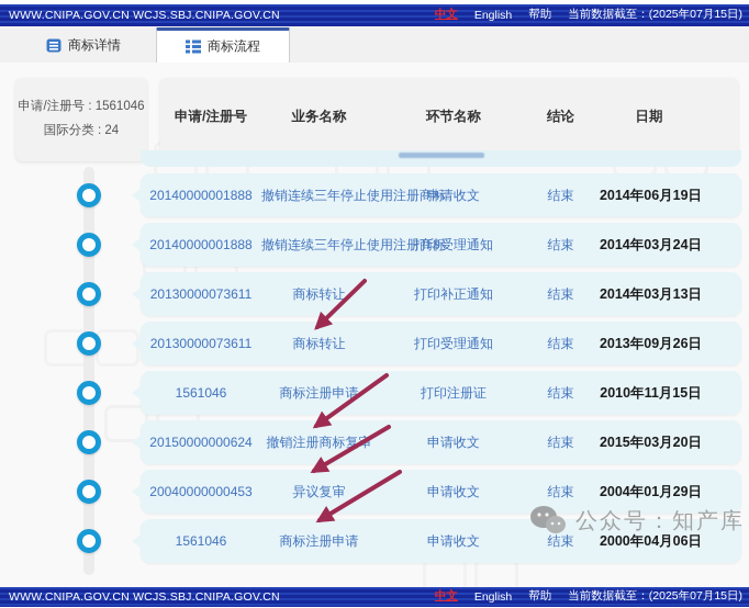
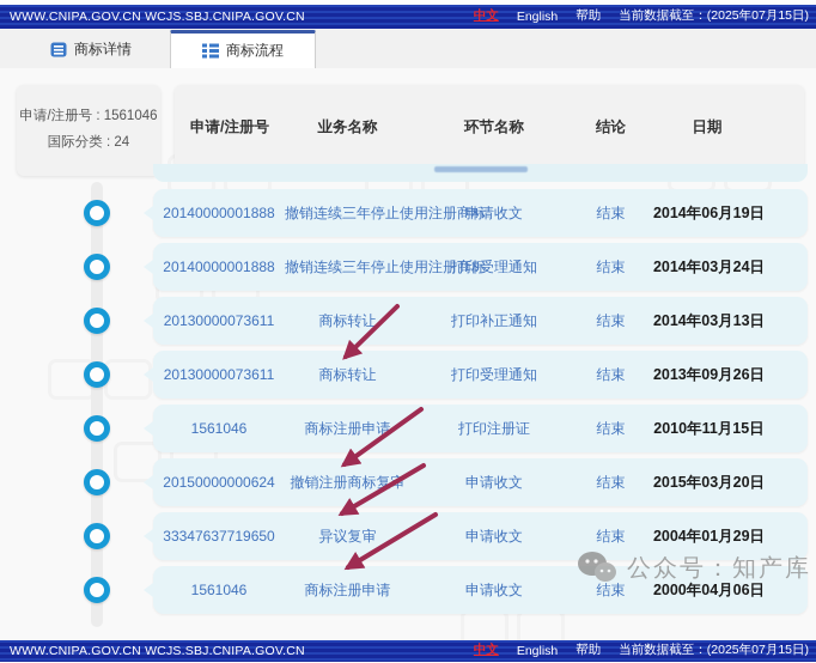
  WWW.CNIPA.GOV.CN WCJS.SBJ.CNIPA.GOV.CN
  中文
  English
  帮助
  当前数据截至：(2025年07月15日)
  商标详情
  商标流程
  申请/注册号 : 1561046
  国际分类 : 24
  申请/注册号
  业务名称
  环节名称
  结论
  日期
  20140000001888
  申请收文
  结束
  2014年06月19日
  20140000001888
  打印受理通知
  结束
  2014年03月24日
  20130000073611
  商标转让
  打印补正通知
  结束
  2014年03月13日
  20130000073611
  商标转让
  打印受理通知
  结束
  2013年09月26日
  1561046
  商标注册申请
  打印注册证
  结束
  2010年11月15日
  20150000000624
  撤销注册商标复
  申请收文
  结束
  2015年03月20日
- 20040000000453
+ 33347637719650
  异议复审
  申请收文
  结束
  2004年01月29日
  1561046
  商标注册申请
  申请收文
  结束
  2000年04月06日
  公众号：知产库
  WWW.CNIPA.GOV.CN WCJS.SBJ.CNIPA.GOV.CN
  中文
  English
  帮助
  当前数据截至：(2025年07月15日)
